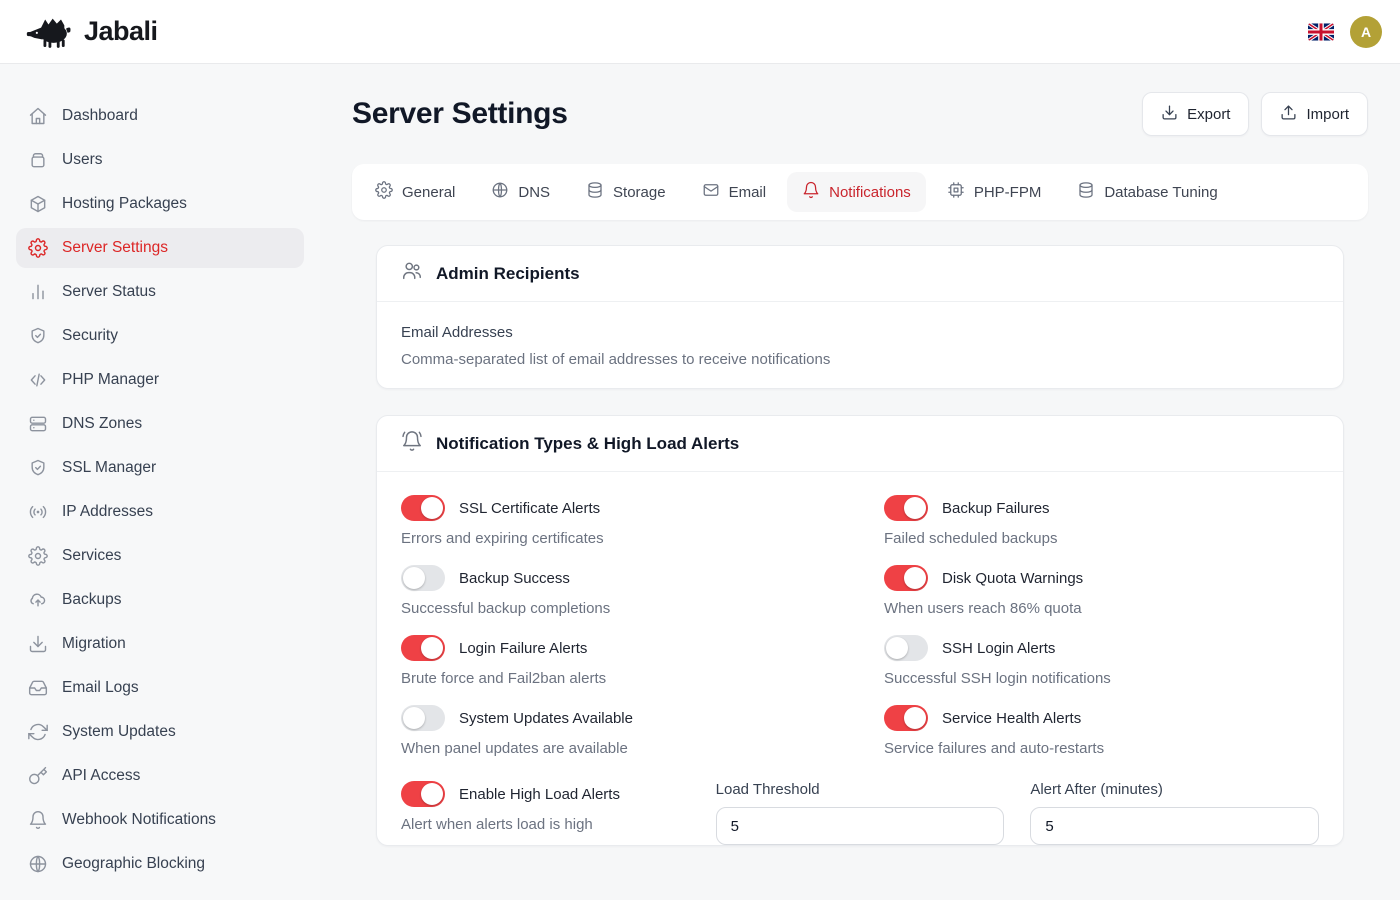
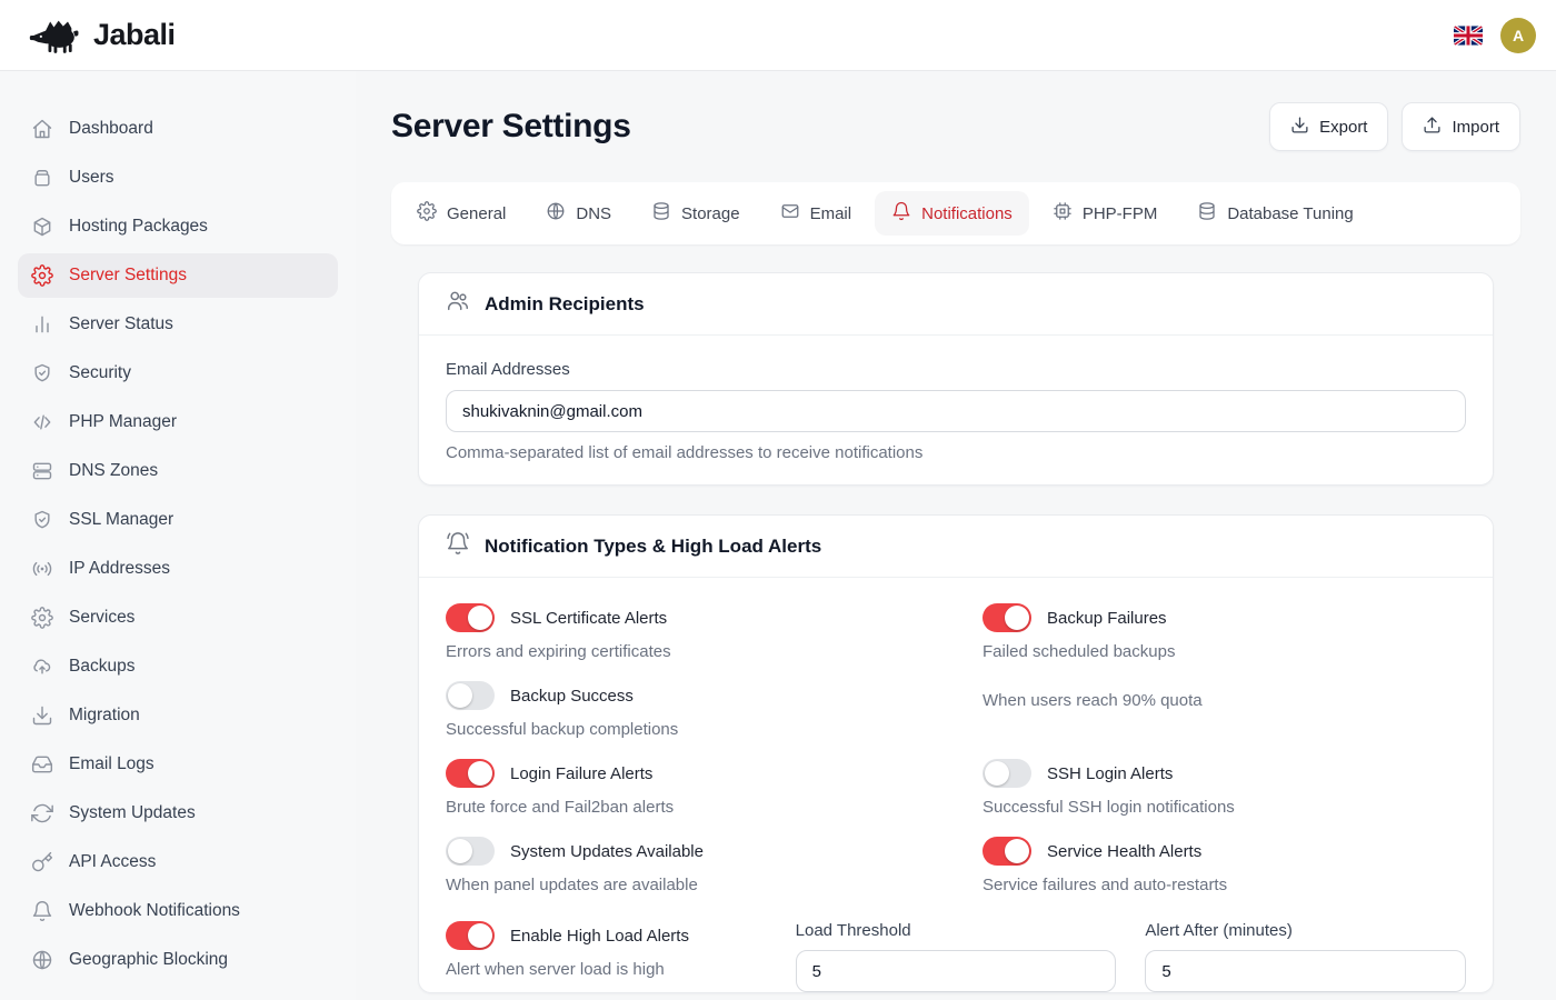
  Jabali
  A
  Dashboard
  Users
  Hosting Packages
  Server Settings
  Server Status
  Security
  PHP Manager
  DNS Zones
  SSL Manager
  IP Addresses
  Services
  Backups
  Migration
  Email Logs
  System Updates
  API Access
  Webhook Notifications
  Geographic Blocking
  Server Settings
  Export
  Import
  General
  DNS
  Storage
  Email
  Notifications
  PHP-FPM
  Database Tuning
  Admin Recipients
  Email Addresses
+ shukivaknin@gmail.com
  Comma-separated list of email addresses to receive notifications
  Notification Types & High Load Alerts
  SSL Certificate Alerts
  Errors and expiring certificates
  Backup Failures
  Failed scheduled backups
  Backup Success
  Successful backup completions
- Disk Quota Warnings
- When users reach 86% quota
+ When users reach 90% quota
  Login Failure Alerts
  Brute force and Fail2ban alerts
  SSH Login Alerts
  Successful SSH login notifications
  System Updates Available
  When panel updates are available
  Service Health Alerts
  Service failures and auto-restarts
  Enable High Load Alerts
- Alert when alerts load is high
+ Alert when server load is high
  Load Threshold
  5
  Alert After (minutes)
  5
